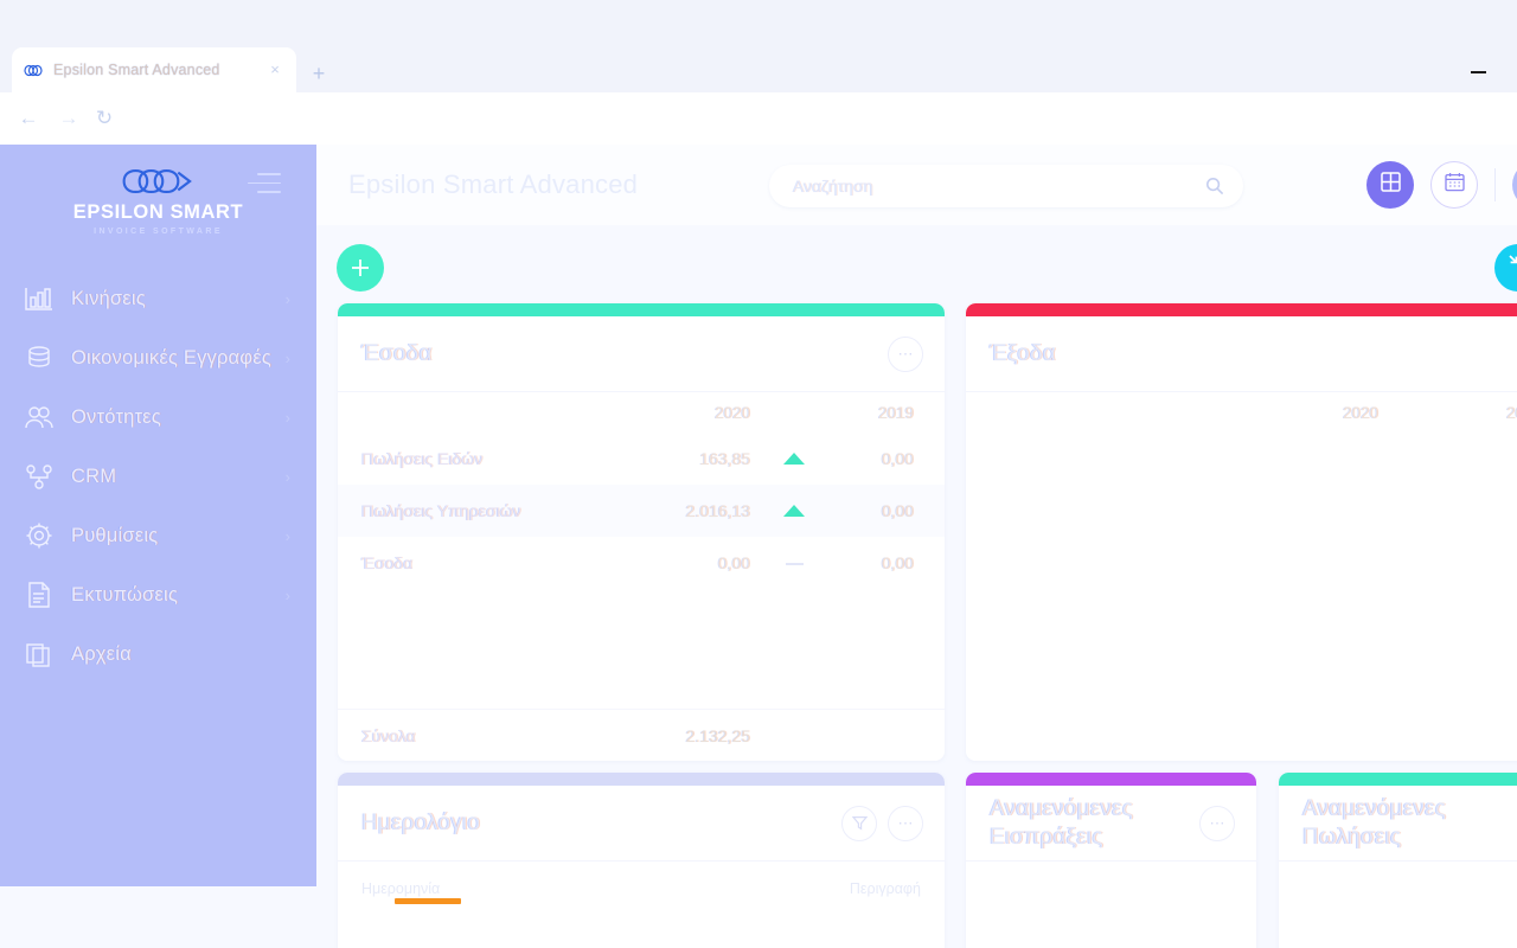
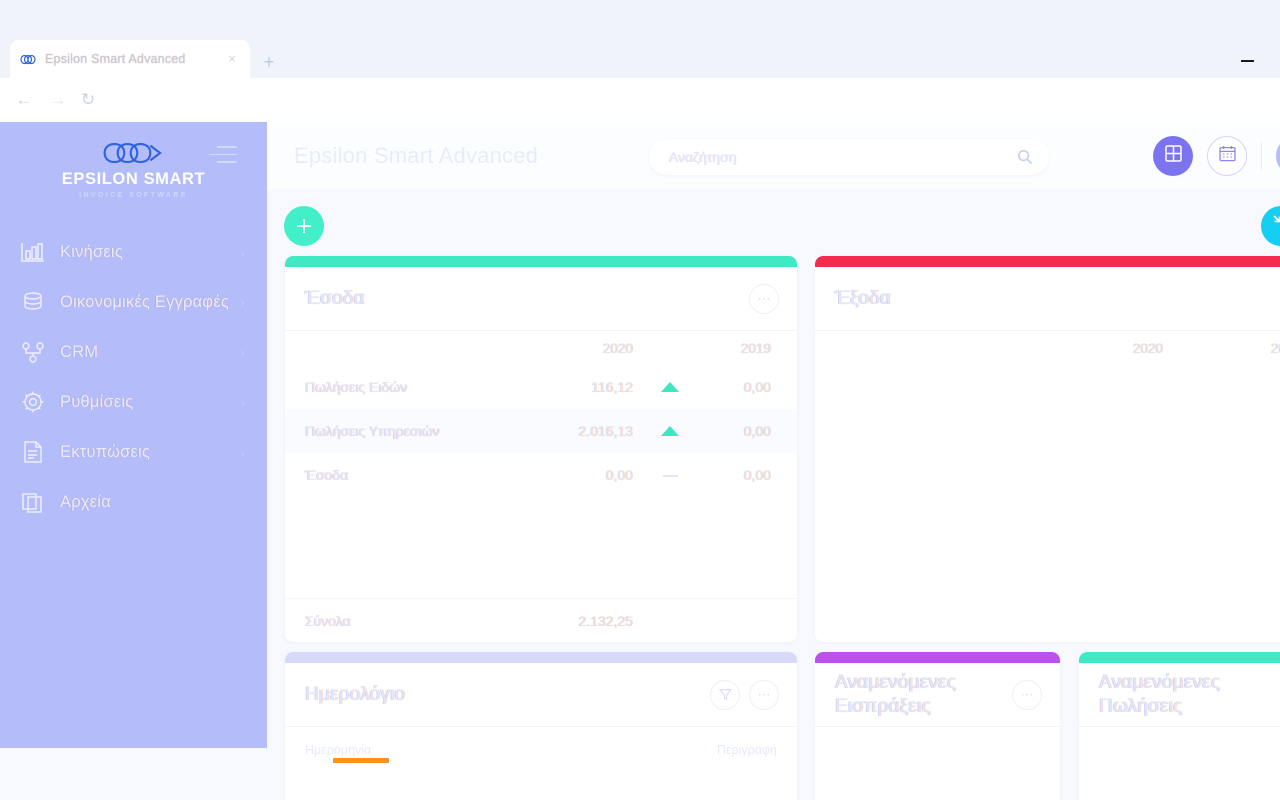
  Epsilon Smart Advanced
  ×
  +
  ←
  →
  ↻
  EPSILON SMART
  Κινήσεις
  Οικονομικές Εγγραφές
- Οντότητες
  CRM
  Ρυθμίσεις
  Εκτυπώσεις
  Αρχεία
  Αναζήτηση
  Έσοδα
  ⋯
  2020
  2019
  Πωλήσεις Ειδών
- 163,85
+ 116,12
  0,00
  Πωλήσεις Υπηρεσιών
  2.016,13
  0,00
  Έσοδα
  0,00
  0,00
  Σύνολα
  2.132,25
  Έξοδα
  2020
  Ημερολόγιο
  ⋯
  Ημερομηνία
  Περιγραφή
  Αναμενόμενες
  Εισπράξεις
  ⋯
  Αναμενόμενες
  Πωλήσεις
